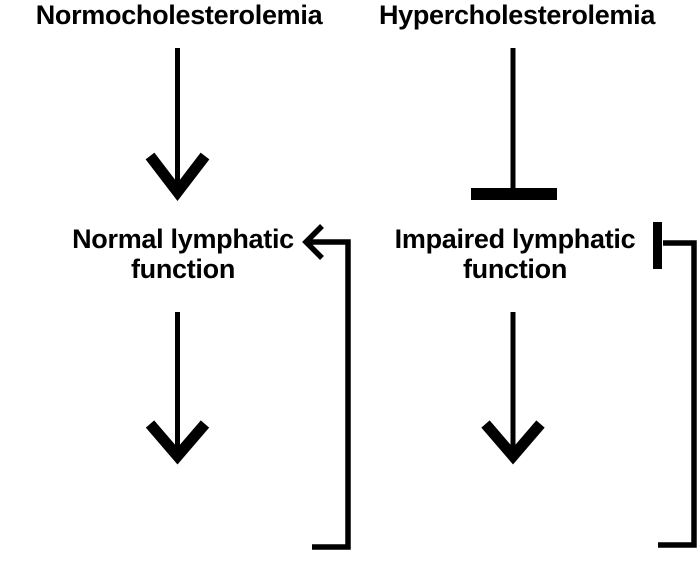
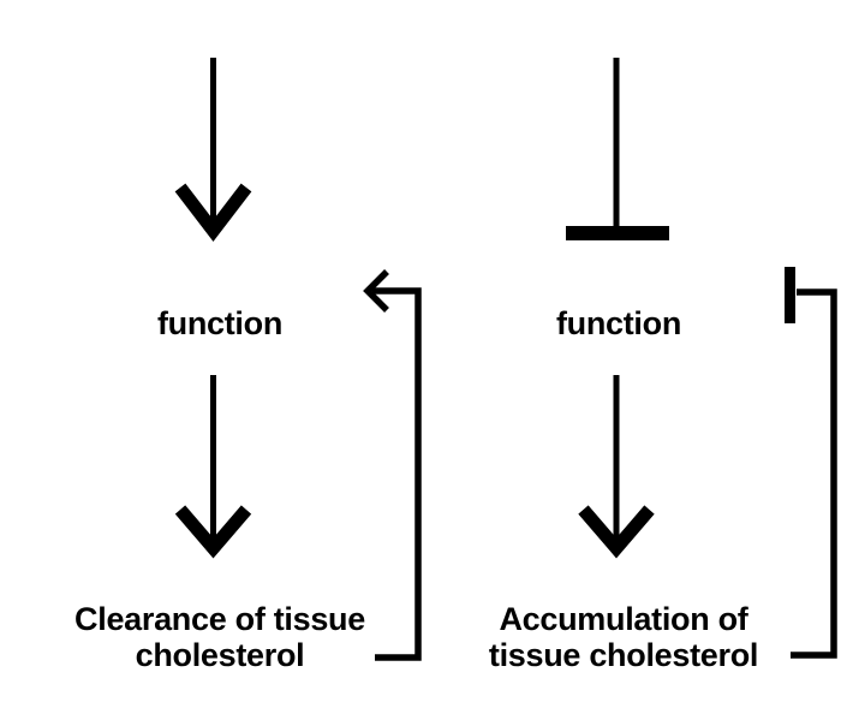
- Normocholesterolemia
- Hypercholesterolemia
- Normal lymphatic
  function
- Impaired lymphatic
  function
+ Clearance of tissue
+ cholesterol
+ Accumulation of
+ tissue cholesterol
